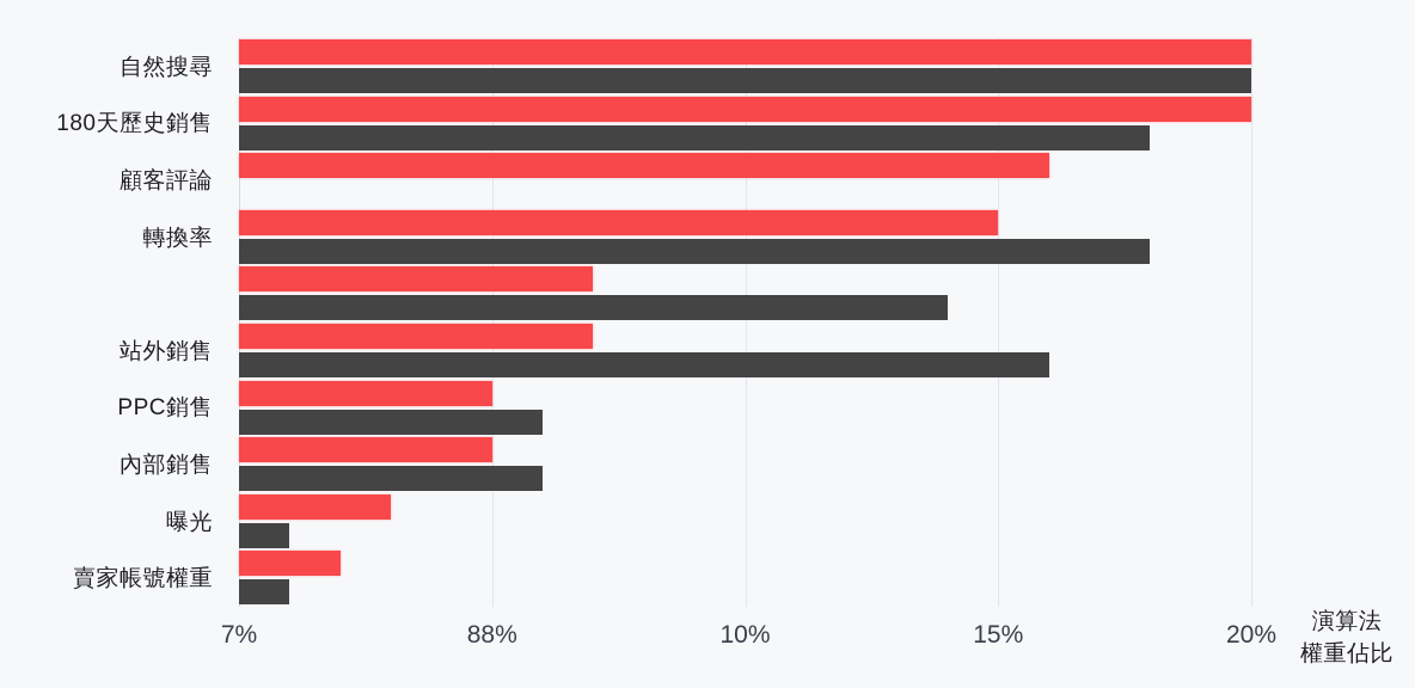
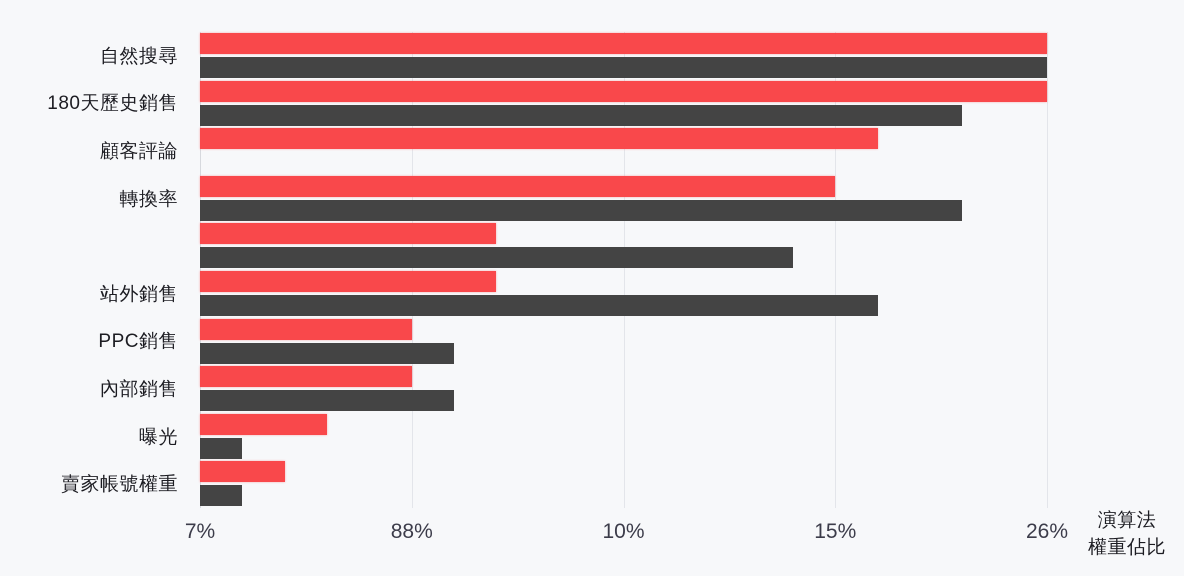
  自然搜尋
  180天歷史銷售
  顧客評論
  轉換率
  站外銷售
  PPC銷售
  內部銷售
  曝光
  賣家帳號權重
  7%
  88%
  10%
  15%
- 20%
+ 26%
  演算法
  權重佔比
